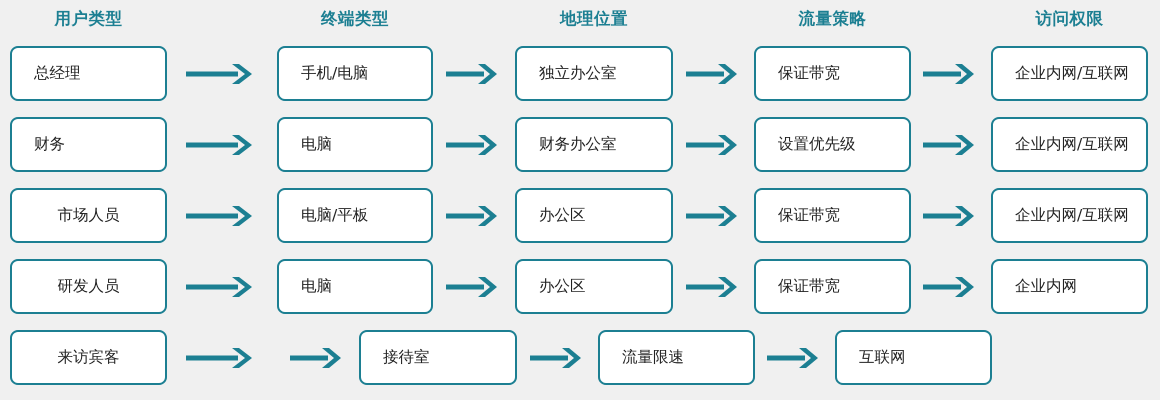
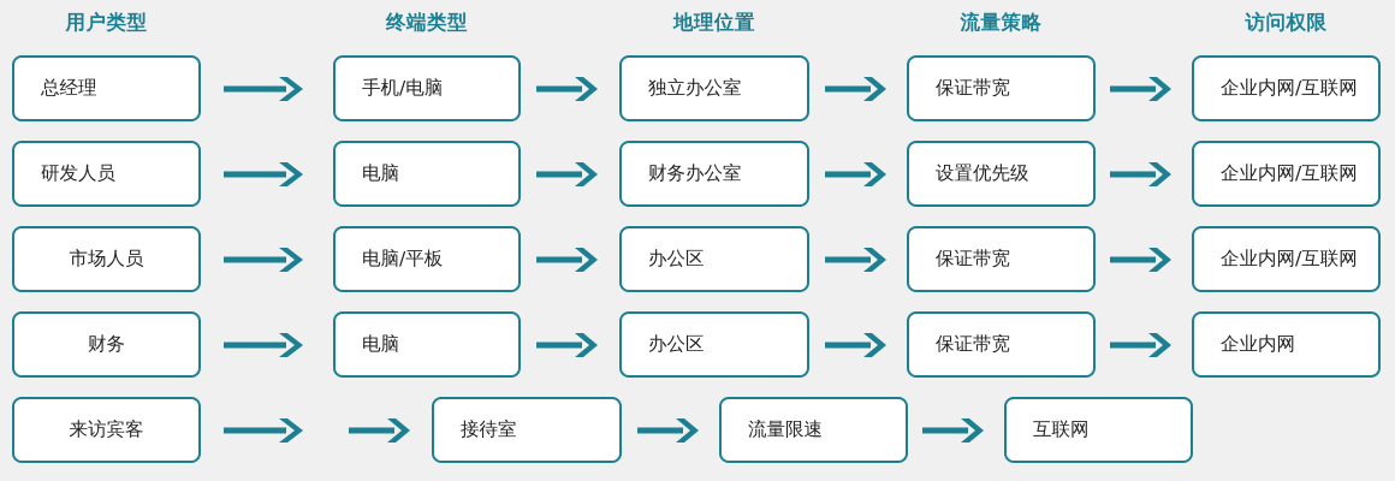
  用户类型
  终端类型
  地理位置
  流量策略
  访问权限
  总经理
  手机/电脑
  独立办公室
  保证带宽
  企业内网/互联网
- 财务
+ 研发人员
  电脑
  财务办公室
  设置优先级
  企业内网/互联网
  市场人员
  电脑/平板
  办公区
  保证带宽
  企业内网/互联网
- 研发人员
+ 财务
  电脑
  办公区
  保证带宽
  企业内网
  来访宾客
  接待室
  流量限速
  互联网
